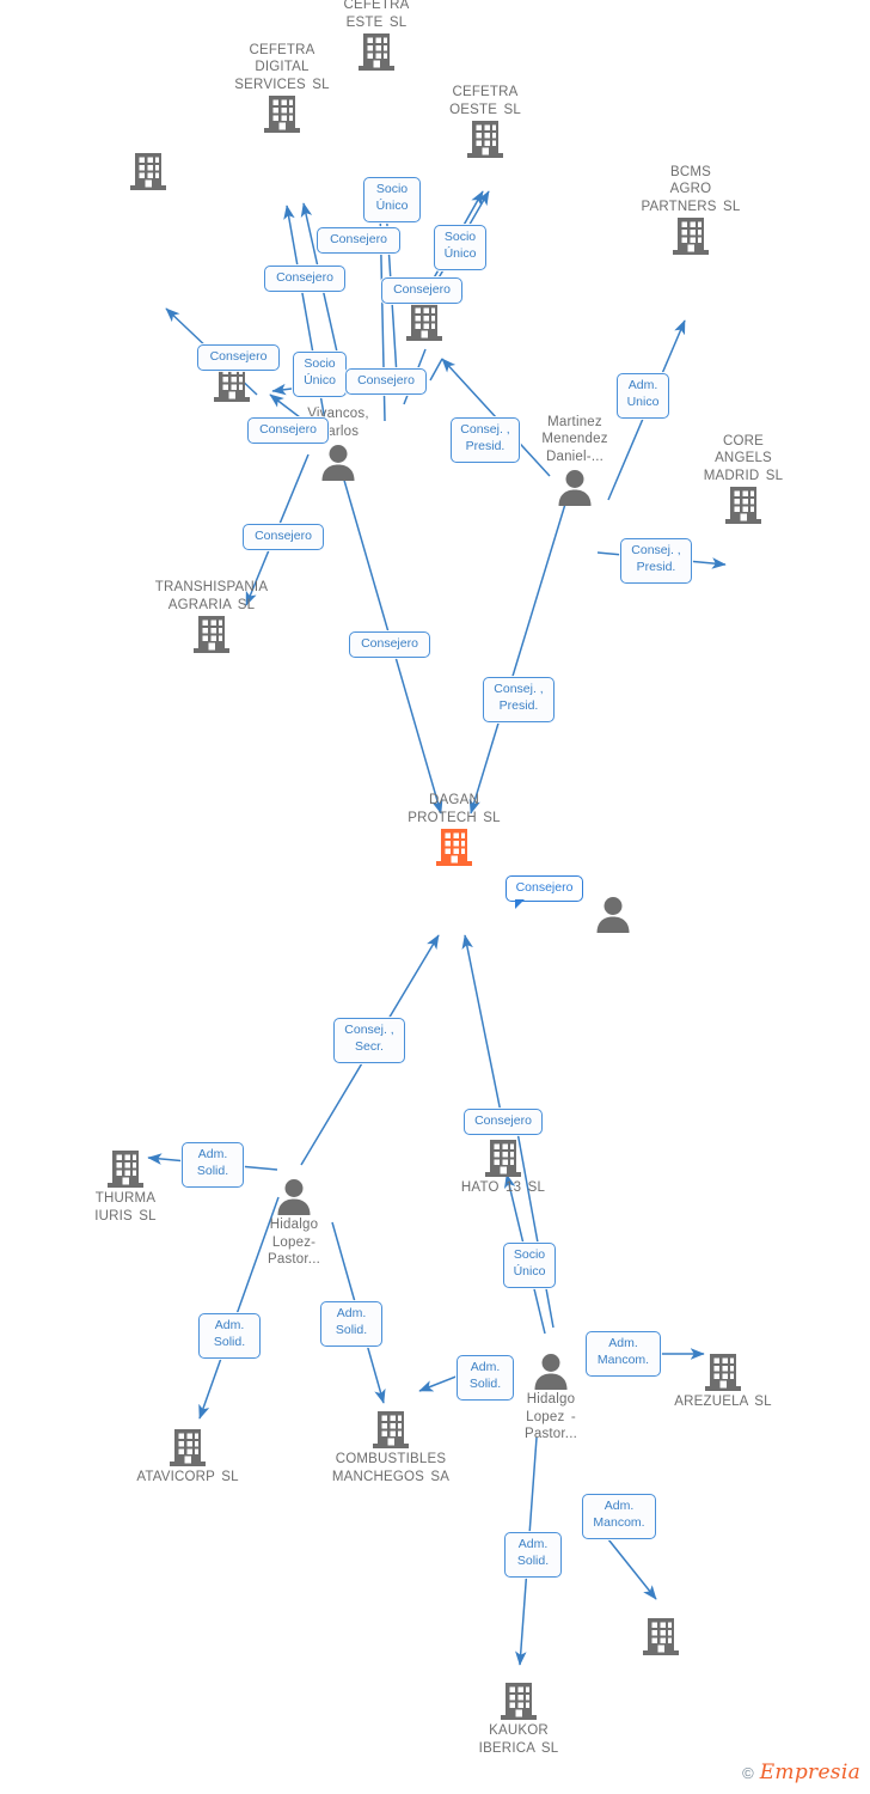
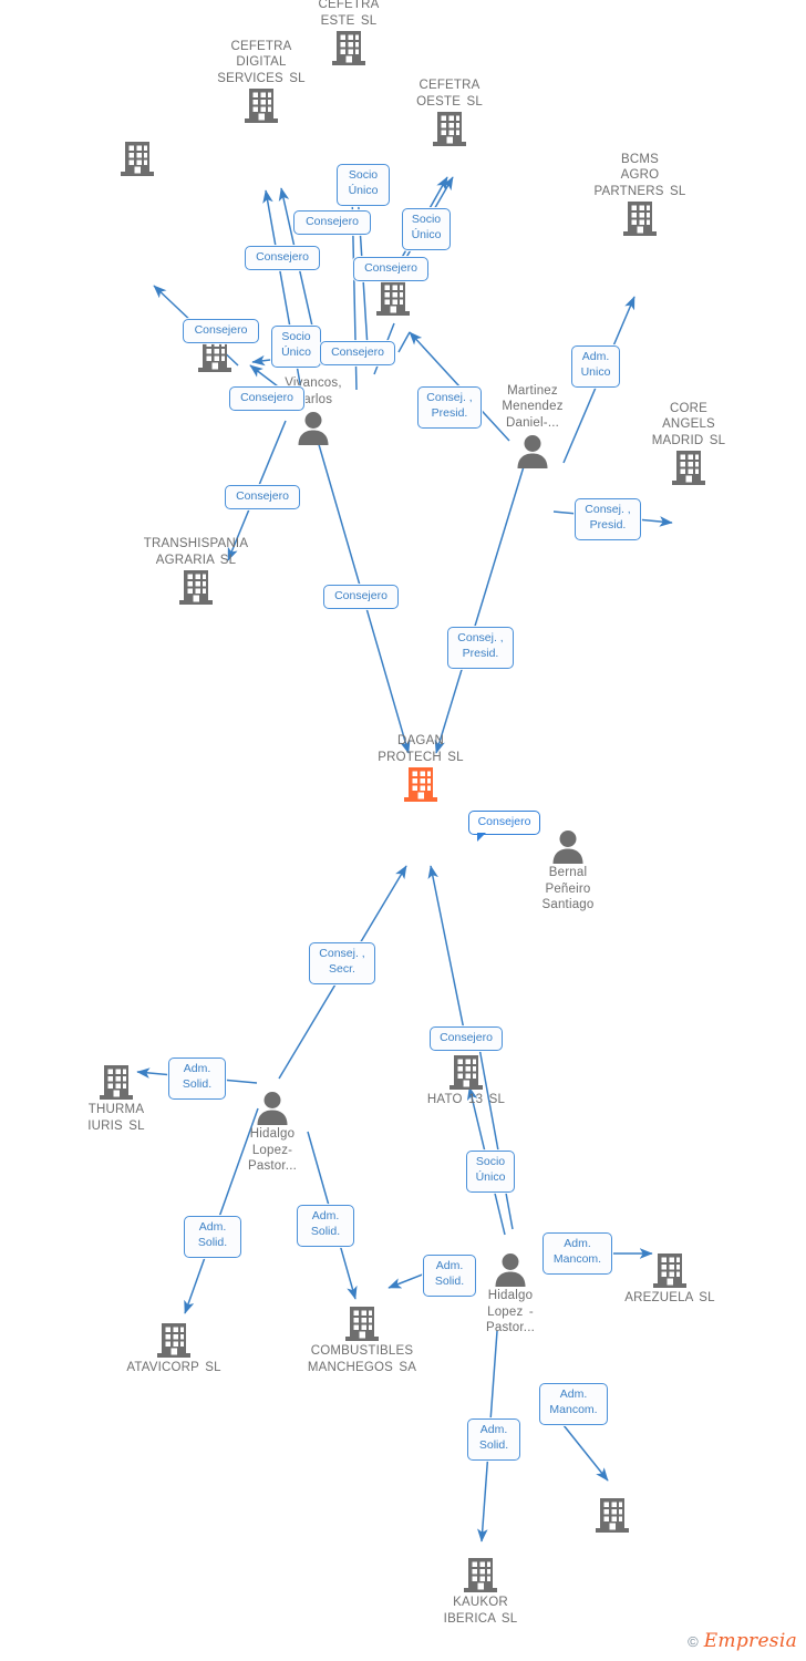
  CEFETRA
  ESTE SL
  CEFETRA
  DIGITAL
  SERVICES SL
  CEFETRA
  OESTE SL
  BCMS
  AGRO
  PARTNERS SL
  Vivancos,
  arlos
  CORE
  ANGELS
  MADRID SL
  Martinez
  Menendez
  Daniel-...
  TRANSHISPANIA
  AGRARIA SL
  DAGAN
  PROTECH SL
+ Bernal
+ Peñeiro
+ Santiago
  THURMA
  IURIS SL
  Hidalgo
  Lopez-
  Pastor...
  HATO 13 SL
  Hidalgo
  Lopez -
  Pastor...
  AREZUELA SL
  ATAVICORP SL
  COMBUSTIBLES
  MANCHEGOS SA
  KAUKOR
  IBERICA SL
  Socio
  Único
  Consejero
  Socio
  Único
  Consejero
  Consejero
  Adm.
  Unico
  Consejero
  Socio
  Único
  Consejero
  Consejero
  Consej. ,
  Presid.
  Consejero
  Consej. ,
  Presid.
  Consejero
  Consej. ,
  Presid.
  Consejero
  Consej. ,
  Secr.
  Consejero
  Adm.
  Solid.
  Socio
  Único
  Adm.
  Solid.
  Adm.
  Solid.
  Adm.
  Solid.
  Adm.
  Mancom.
  Adm.
  Mancom.
  Adm.
  Solid.
  ©
  Empresia
